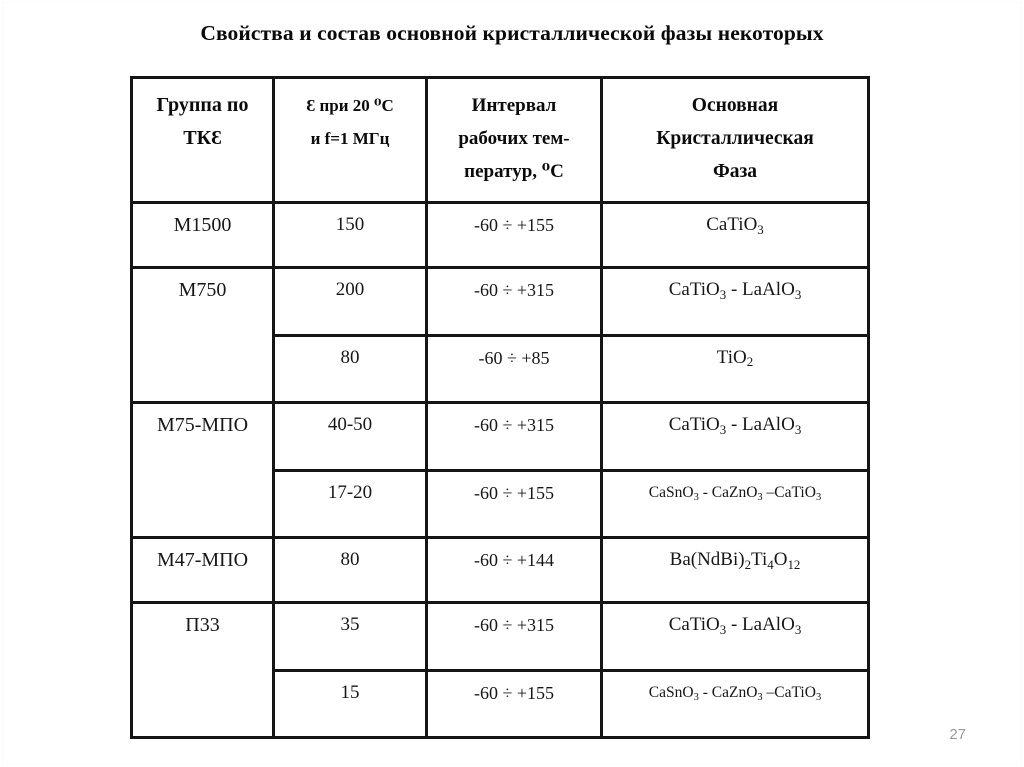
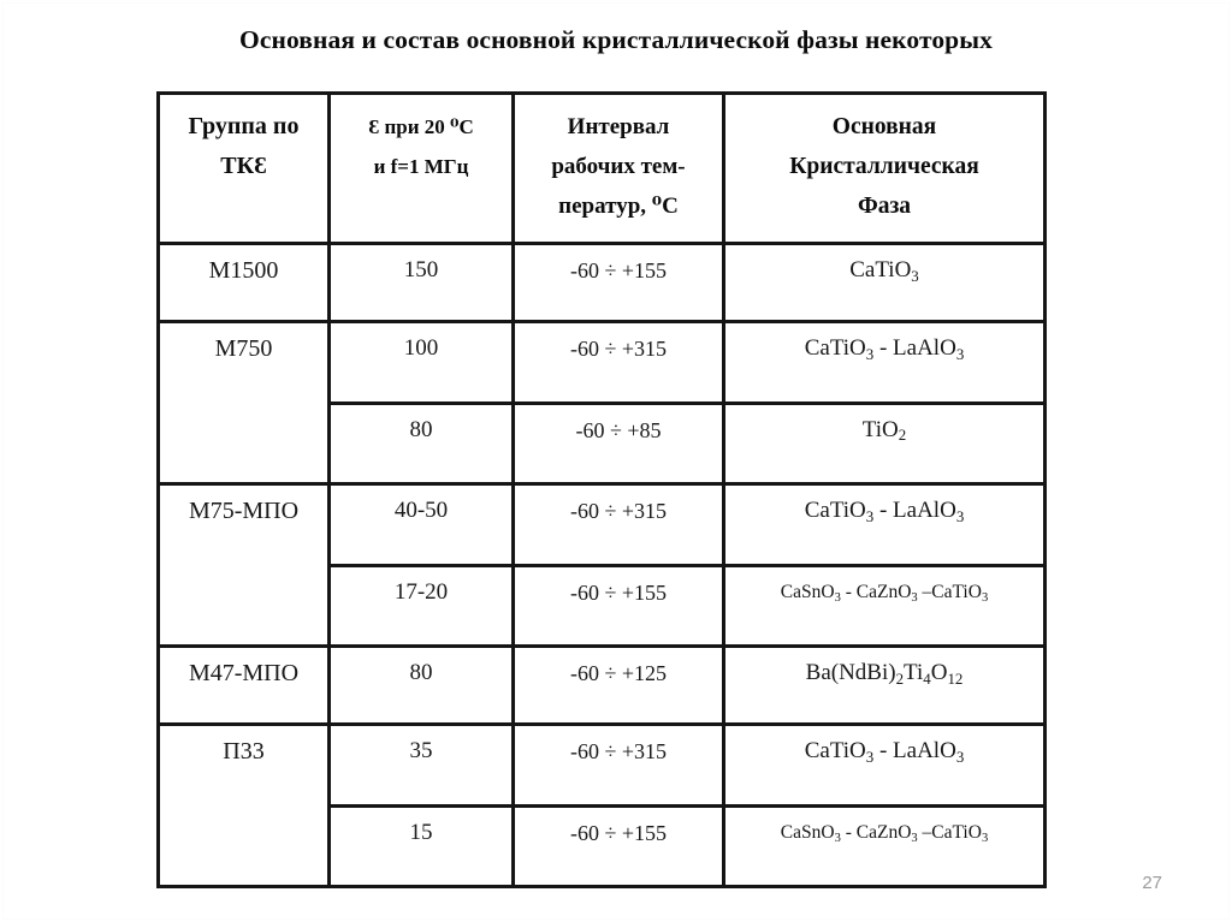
- Свойства и состав основной кристаллической фазы некоторых
+ Основная и состав основной кристаллической фазы некоторых
  Группа по ТКƐ	Ɛ при 20 ⁰C и f=1 МГц	Интервал рабочих тем- ператур, ⁰C	Основная Кристаллическая Фаза
  М1500	150	-60 ÷ +155	CaTiO3
- М750	200	-60 ÷ +315	CaTiO3 - LaAlO3
+ М750	100	-60 ÷ +315	CaTiO3 - LaAlO3
  80	-60 ÷ +85	TiO2
  М75-МПО	40-50	-60 ÷ +315	CaTiO3 - LaAlO3
  17-20	-60 ÷ +155	CaSnO3 - CaZnO3 –CaTiO3
- М47-МПО	80	-60 ÷ +144	Ba(NdBi)2Ti4O12
+ М47-МПО	80	-60 ÷ +125	Ba(NdBi)2Ti4O12
  П33	35	-60 ÷ +315	CaTiO3 - LaAlO3
  15	-60 ÷ +155	CaSnO3 - CaZnO3 –CaTiO3
  27
